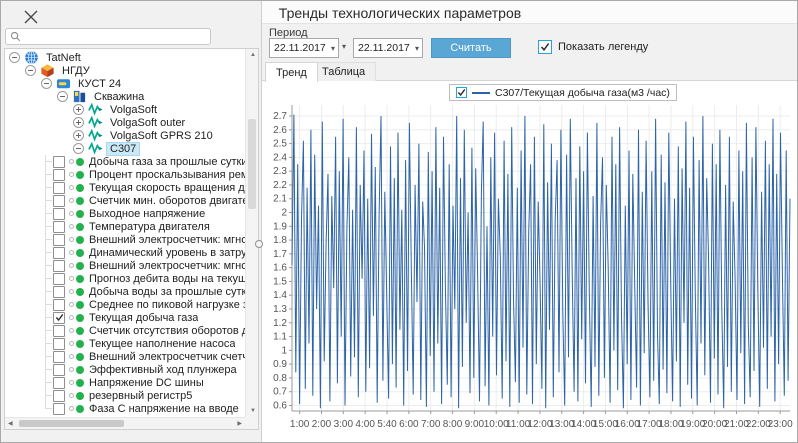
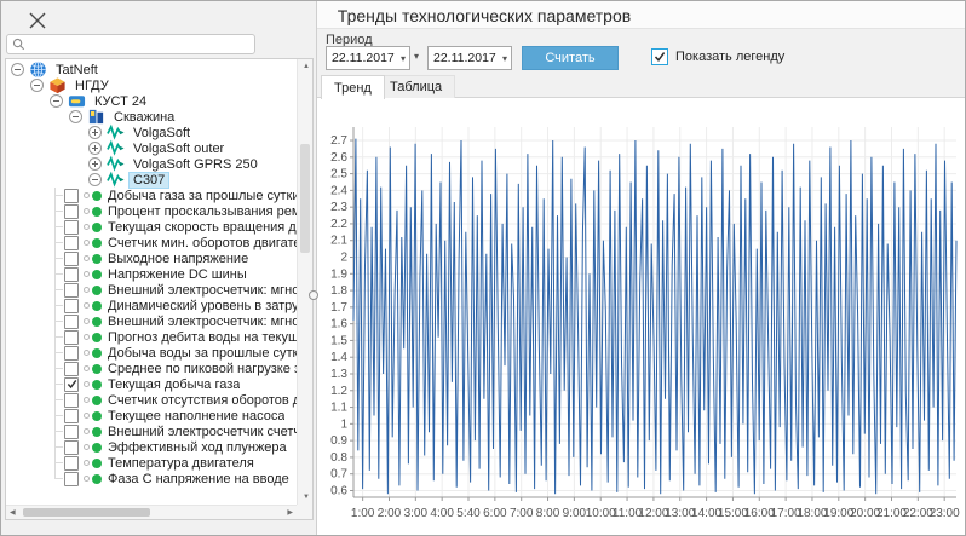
  Тренды технологических параметров
  TatNeft
  НГДУ
  КУСТ 24
  Скважина
  VolgaSoft
  VolgaSoft outer
- VolgaSoft GPRS 210
+ VolgaSoft GPRS 250
  C307
  Добыча газа за прошлые сутк
  Процент проскальзывания ре
  Текущая скорость вращения д
  Счетчик мин. оборотов двигат
  Выходное напряжение
- Температура двигателя
+ Напряжение DC шины
  Внешний электросчетчик: мгн
  Динамический уровень в затру
  Внешний электросчетчик: мгн
  Прогноз дебита воды на текущ
  Добыча воды за прошлые сутк
  Среднее по пиковой нагрузке
  Текущая добыча газа
  Счетчик отсутствия оборотов
  Текущее наполнение насоса
  Внешний электросчетчик счет
  Эффективный ход плунжера
- Напряжение DC шины
+ Температура двигателя
- резервный регистр5
  Фаза C напряжение на вводе
  Период
  22.11.2017
  ▾
  ▾
  22.11.2017
  ▾
  Считать
  Показать легенду
  Тренд
  Таблица
- C307/Текущая добыча газа(м3 /час)
  0.6
  0.7
  0.8
  0.9
  1
  1.1
  1.2
  1.3
  1.4
  1.5
  1.6
  1.7
  1.8
  1.9
  2
  2.1
  2.2
  2.3
  2.4
  2.5
  2.6
  2.7
  1:00
  2:00
  3:00
  4:00
  5:40
  6:00
  7:00
  8:00
  9:00
  10:00
  11:00
  12:00
  13:00
  14:00
  15:00
  16:00
  17:00
  18:00
  19:00
  20:00
  21:00
  22:00
  23:00
